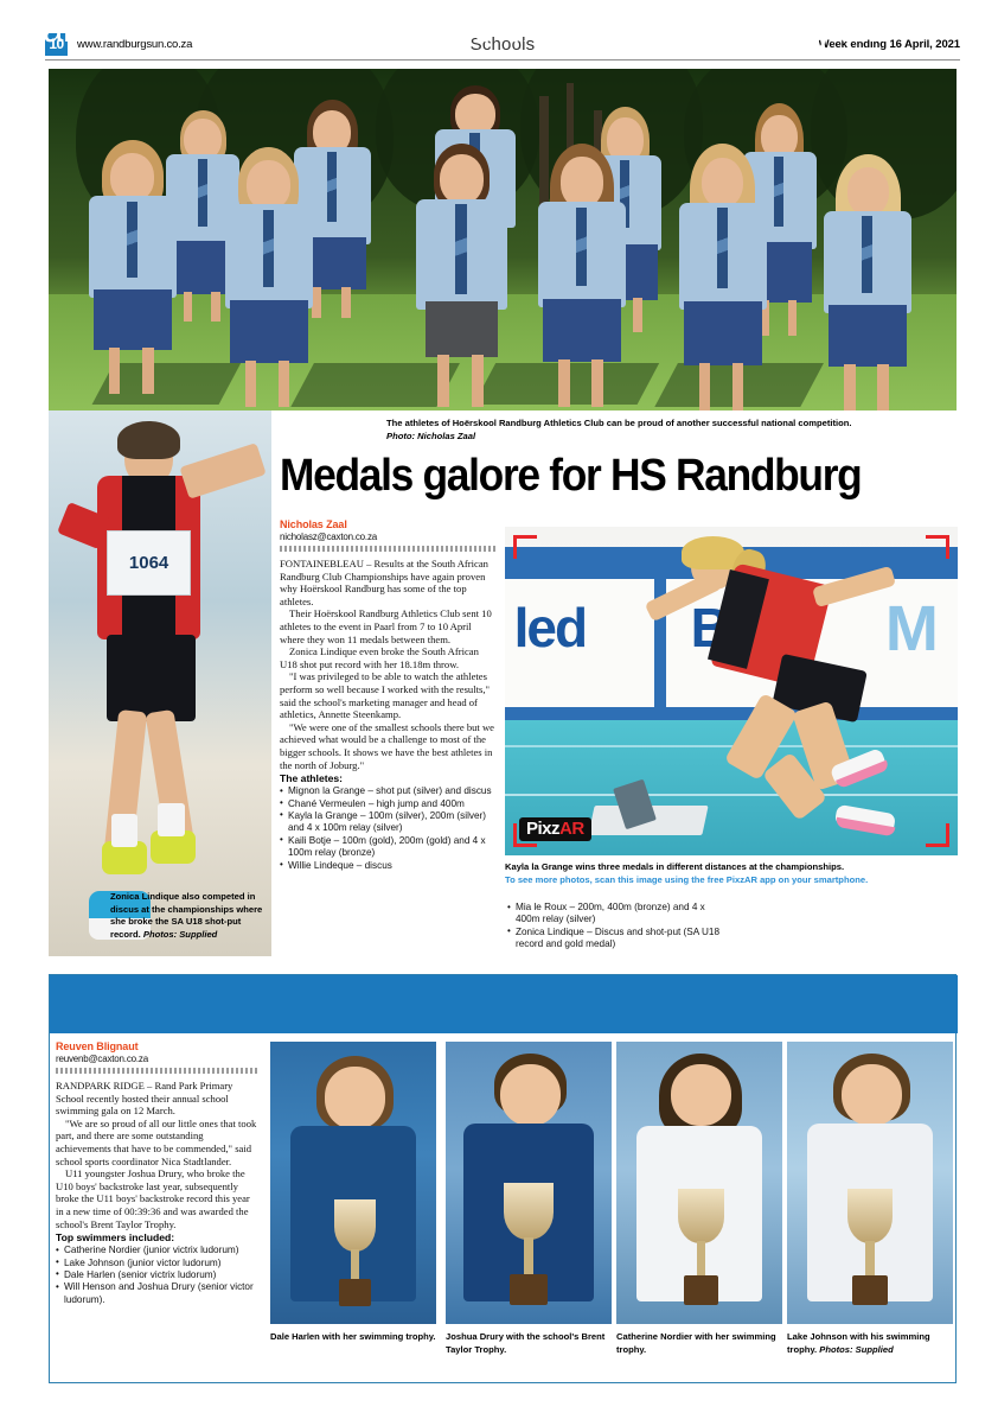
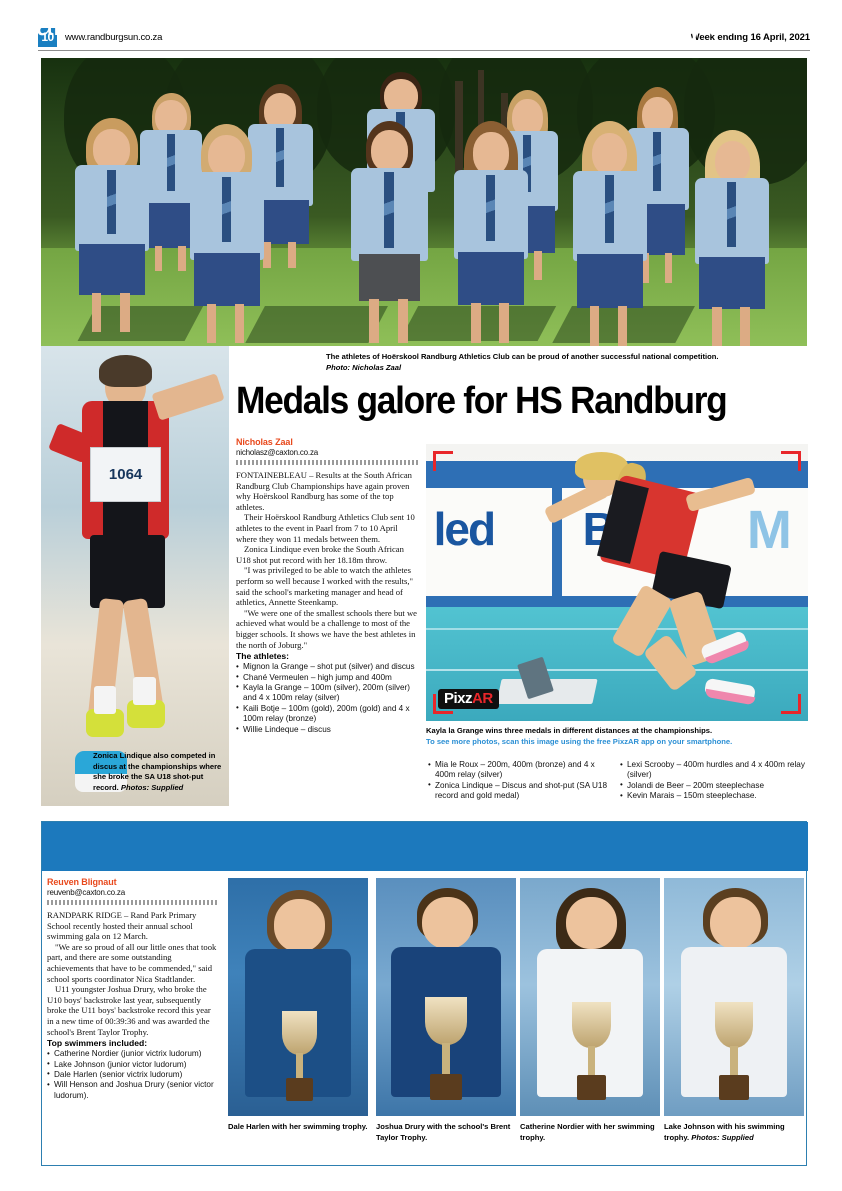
  10
  www.randburgsun.co.za
- Schools
  Week ending 16 April, 2021
  The athletes of Hoërskool Randburg Athletics Club can be proud of another successful national competition.
  Photo: Nicholas Zaal
  1064
  Zonica Lindique also competed in discus at the championships where she broke the SA U18 shot-put record. Photos: Supplied
  Medals galore for HS Randburg
  Nicholas Zaal
  nicholasz@caxton.co.za
  FONTAINEBLEAU – Results at the South African Randburg Club Championships have again proven why Hoërskool Randburg has some of the top athletes.
  Their Hoërskool Randburg Athletics Club sent 10 athletes to the event in Paarl from 7 to 10 April where they won 11 medals between them.
  Zonica Lindique even broke the South African U18 shot put record with her 18.18m throw.
  "I was privileged to be able to watch the athletes perform so well because I worked with the results," said the school's marketing manager and head of athletics, Annette Steenkamp.
  "We were one of the smallest schools there but we achieved what would be a challenge to most of the bigger schools. It shows we have the best athletes in the north of Joburg."
  The athletes:
  Mignon la Grange – shot put (silver) and discus
  Chané Vermeulen – high jump and 400m
  Kayla la Grange – 100m (silver), 200m (silver) and 4 x 100m relay (silver)
  Kaili Botje – 100m (gold), 200m (gold) and 4 x 100m relay (bronze)
  Willie Lindeque – discus
  led
  M
  PixzAR
  Kayla la Grange wins three medals in different distances at the championships.
  To see more photos, scan this image using the free PixzAR app on your smartphone.
  Mia le Roux – 200m, 400m (bronze) and 4 x 400m relay (silver)
  Zonica Lindique – Discus and shot-put (SA U18 record and gold medal)
+ Lexi Scrooby – 400m hurdles and 4 x 400m relay (silver)
+ Jolandi de Beer – 200m steeplechase
+ Kevin Marais – 150m steeplechase.
  Rand Park Primary swimmers excel at swimming gala
  Reuven Blignaut
  reuvenb@caxton.co.za
  RANDPARK RIDGE – Rand Park Primary School recently hosted their annual school swimming gala on 12 March.
  "We are so proud of all our little ones that took part, and there are some outstanding achievements that have to be commended," said school sports coordinator Nica Stadtlander.
  U11 youngster Joshua Drury, who broke the U10 boys' backstroke last year, subsequently broke the U11 boys' backstroke record this year in a new time of 00:39:36 and was awarded the school's Brent Taylor Trophy.
  Top swimmers included:
  Catherine Nordier (junior victrix ludorum)
  Lake Johnson (junior victor ludorum)
  Dale Harlen (senior victrix ludorum)
  Will Henson and Joshua Drury (senior victor ludorum).
  Dale Harlen with her swimming trophy.
  Joshua Drury with the school's Brent Taylor Trophy.
  Catherine Nordier with her swimming trophy.
  Lake Johnson with his swimming trophy. Photos: Supplied
